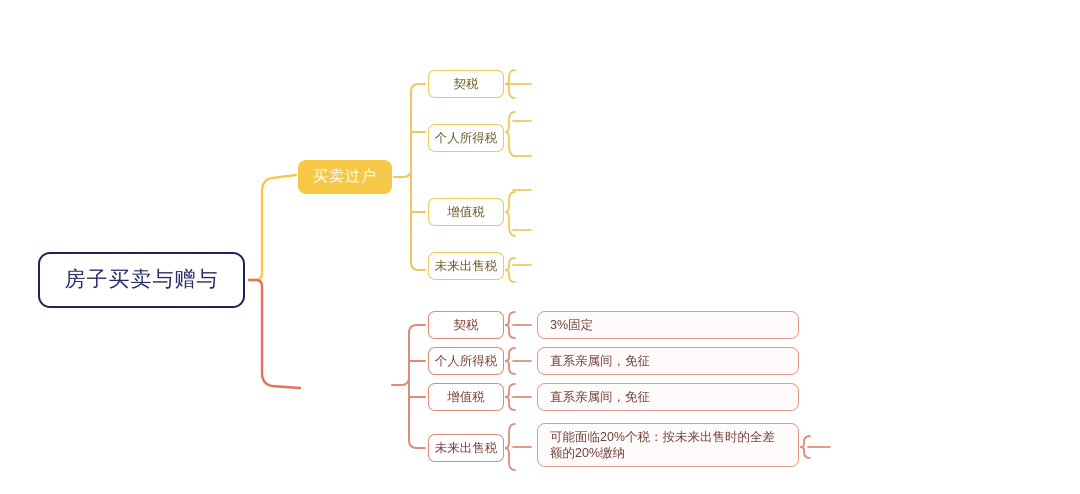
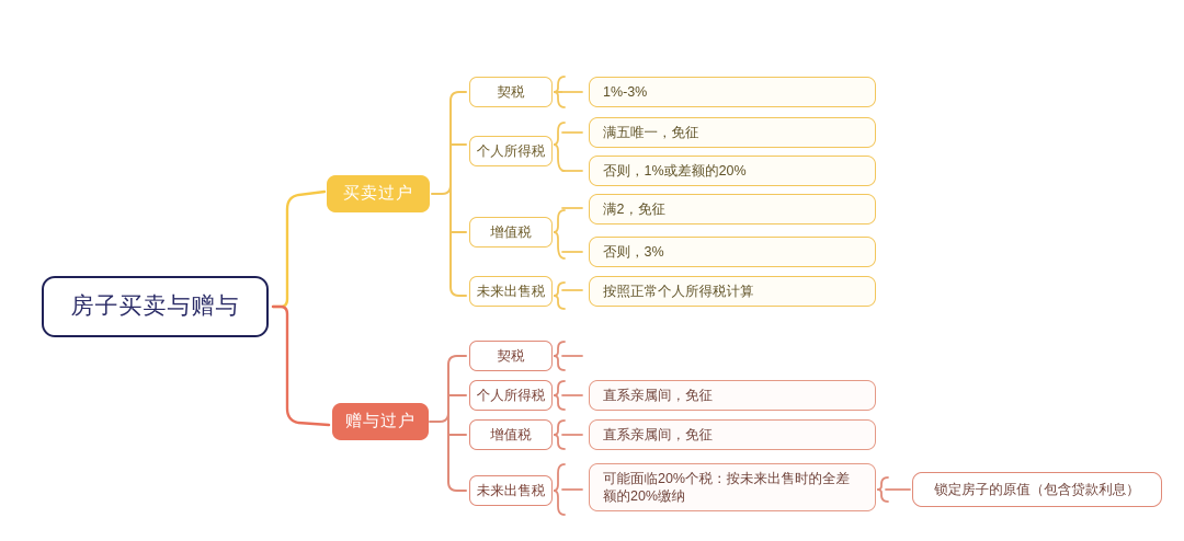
  房子买卖与赠与
  买卖过户
  契税
  个人所得税
  增值税
  未来出售税
+ 1%-3%
+ 满五唯一，免征
+ 否则，1%或差额的20%
+ 满2，免征
+ 否则，3%
+ 按照正常个人所得税计算
+ 赠与过户
  契税
  个人所得税
  增值税
  未来出售税
- 3%固定
  直系亲属间，免征
  直系亲属间，免征
  可能面临20%个税：按未来出售时的全差额的20%缴纳
+ 锁定房子的原值（包含贷款利息）
